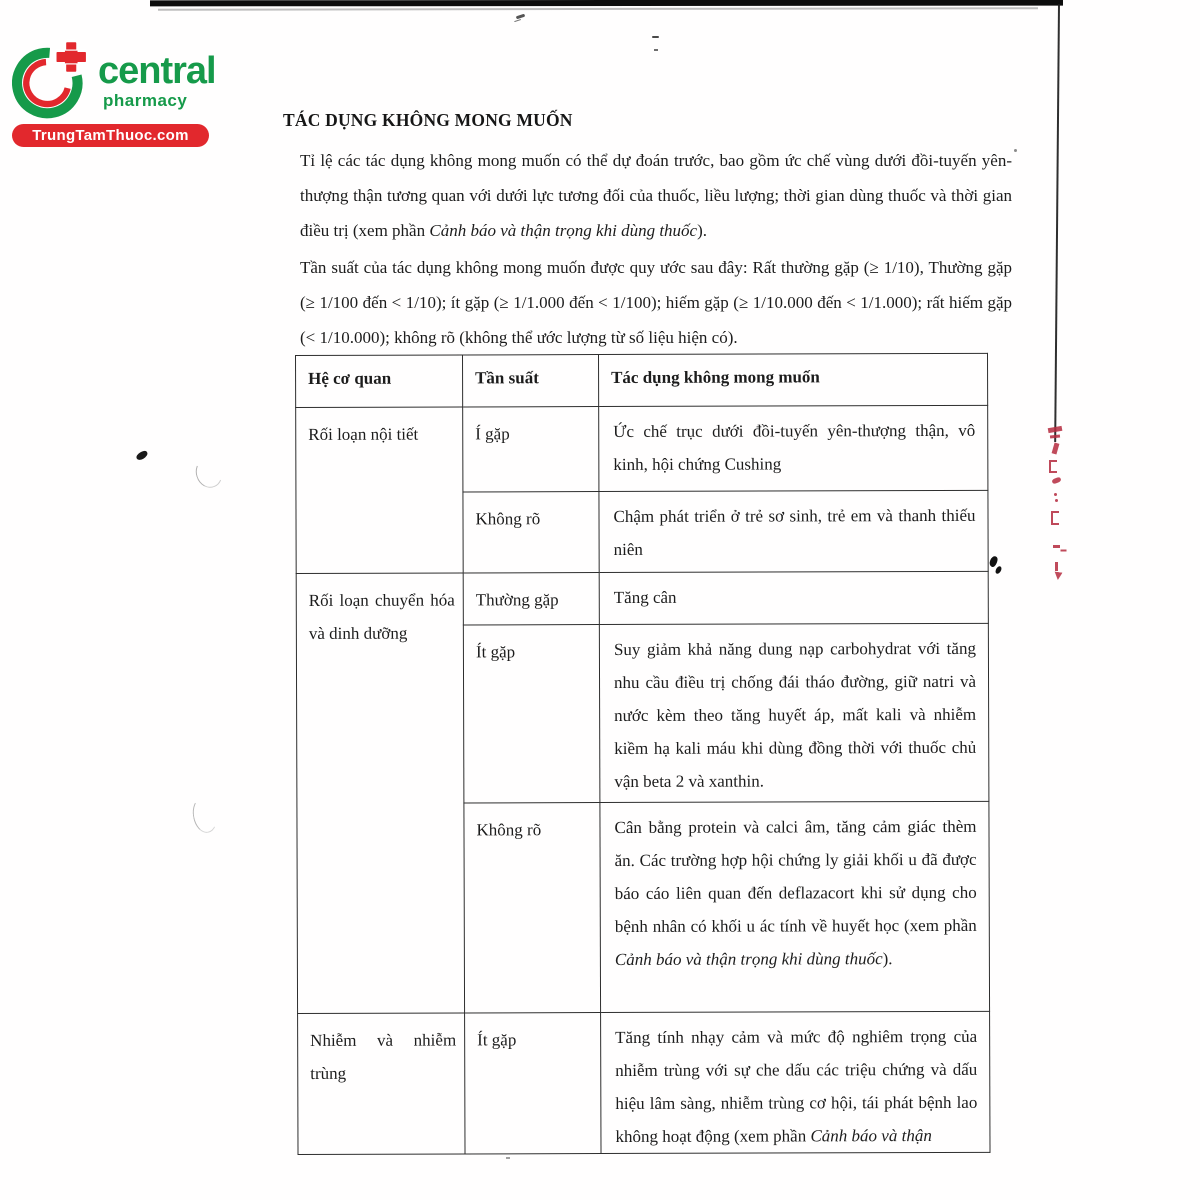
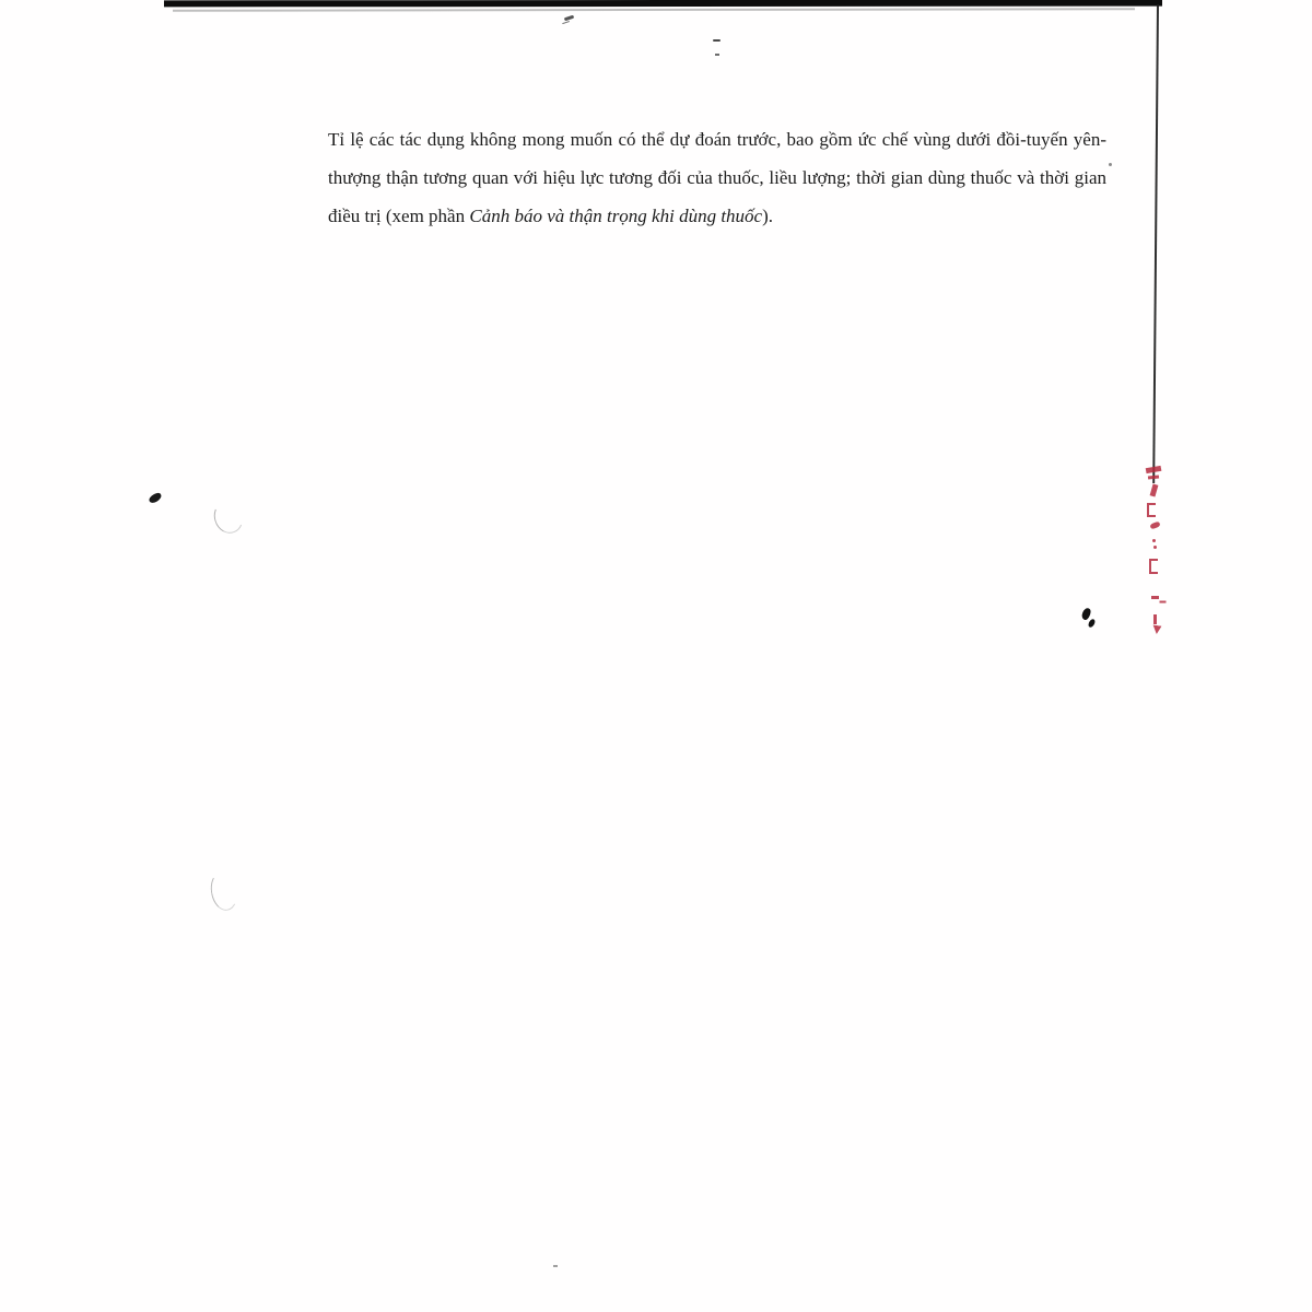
- central
- pharmacy
- TrungTamThuoc.com
- TÁC DỤNG KHÔNG MONG MUỐN
- Tỉ lệ các tác dụng không mong muốn có thể dự đoán trước, bao gồm ức chế vùng dưới đồi-tuyến yên-thượng thận tương quan với dưới lực tương đối của thuốc, liều lượng; thời gian dùng thuốc và thời gian điều trị (xem phần Cảnh báo và thận trọng khi dùng thuốc).
+ Tỉ lệ các tác dụng không mong muốn có thể dự đoán trước, bao gồm ức chế vùng dưới đồi-tuyến yên-thượng thận tương quan với hiệu lực tương đối của thuốc, liều lượng; thời gian dùng thuốc và thời gian điều trị (xem phần Cảnh báo và thận trọng khi dùng thuốc).
- Tần suất của tác dụng không mong muốn được quy ước sau đây: Rất thường gặp (≥ 1/10), Thường gặp (≥ 1/100 đến < 1/10); ít gặp (≥ 1/1.000 đến < 1/100); hiếm gặp (≥ 1/10.000 đến < 1/1.000); rất hiếm gặp (< 1/10.000); không rõ (không thể ước lượng từ số liệu hiện có).
- Hệ cơ quan	Tần suất	Tác dụng không mong muốn
- Rối loạn nội tiết	Í gặp	Ức chế trục dưới đồi-tuyến yên-thượng thận, vô kinh, hội chứng Cushing
- Không rõ	Chậm phát triển ở trẻ sơ sinh, trẻ em và thanh thiếu niên
- Rối loạn chuyển hóa và dinh dưỡng	Thường gặp	Tăng cân
- Ít gặp	Suy giảm khả năng dung nạp carbohydrat với tăng nhu cầu điều trị chống đái tháo đường, giữ natri và nước kèm theo tăng huyết áp, mất kali và nhiễm kiềm hạ kali máu khi dùng đồng thời với thuốc chủ vận beta 2 và xanthin.
- Không rõ	Cân bằng protein và calci âm, tăng cảm giác thèm ăn. Các trường hợp hội chứng ly giải khối u đã được báo cáo liên quan đến deflazacort khi sử dụng cho bệnh nhân có khối u ác tính về huyết học (xem phần Cảnh báo và thận trọng khi dùng thuốc).
- Nhiễm và nhiễm trùng	Ít gặp	Tăng tính nhạy cảm và mức độ nghiêm trọng của nhiễm trùng với sự che dấu các triệu chứng và dấu hiệu lâm sàng, nhiễm trùng cơ hội, tái phát bệnh lao không hoạt động (xem phần Cảnh báo và thận
